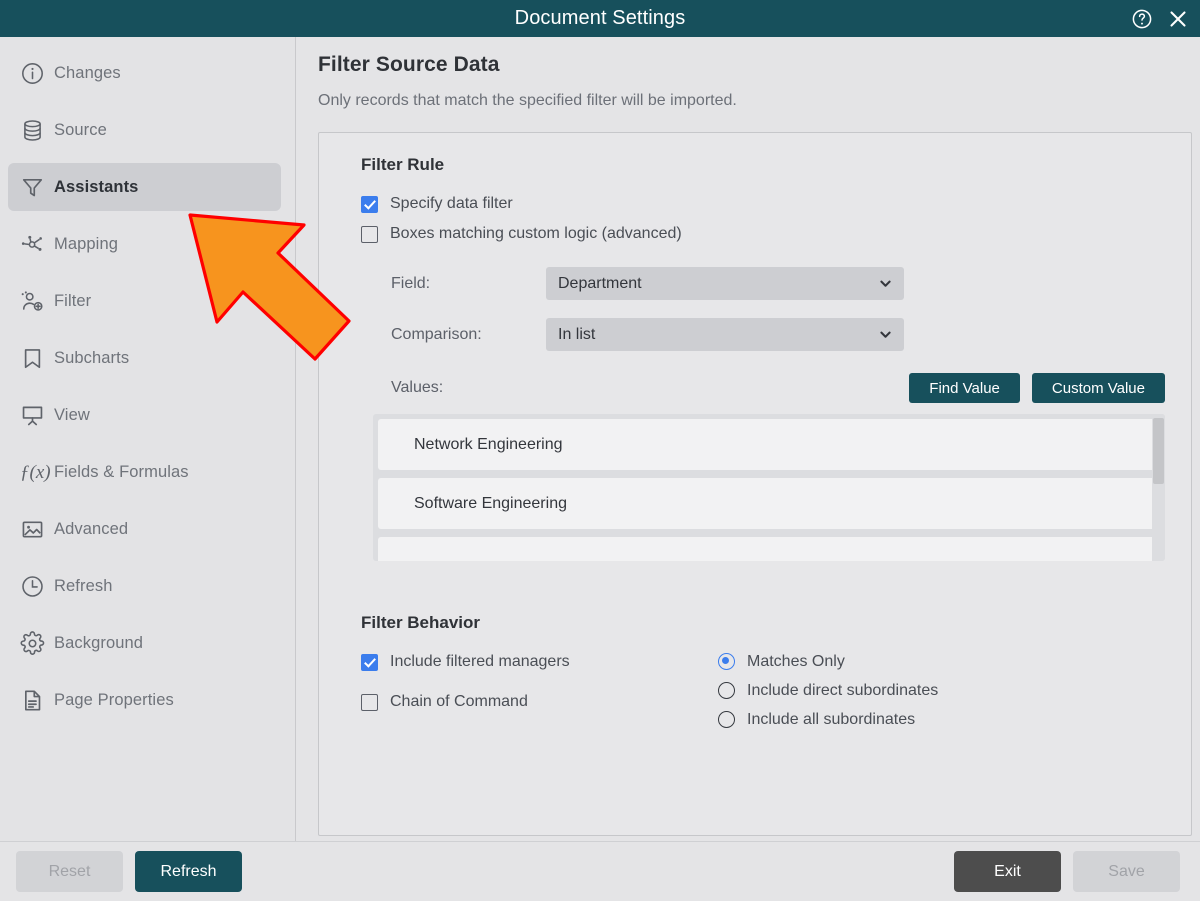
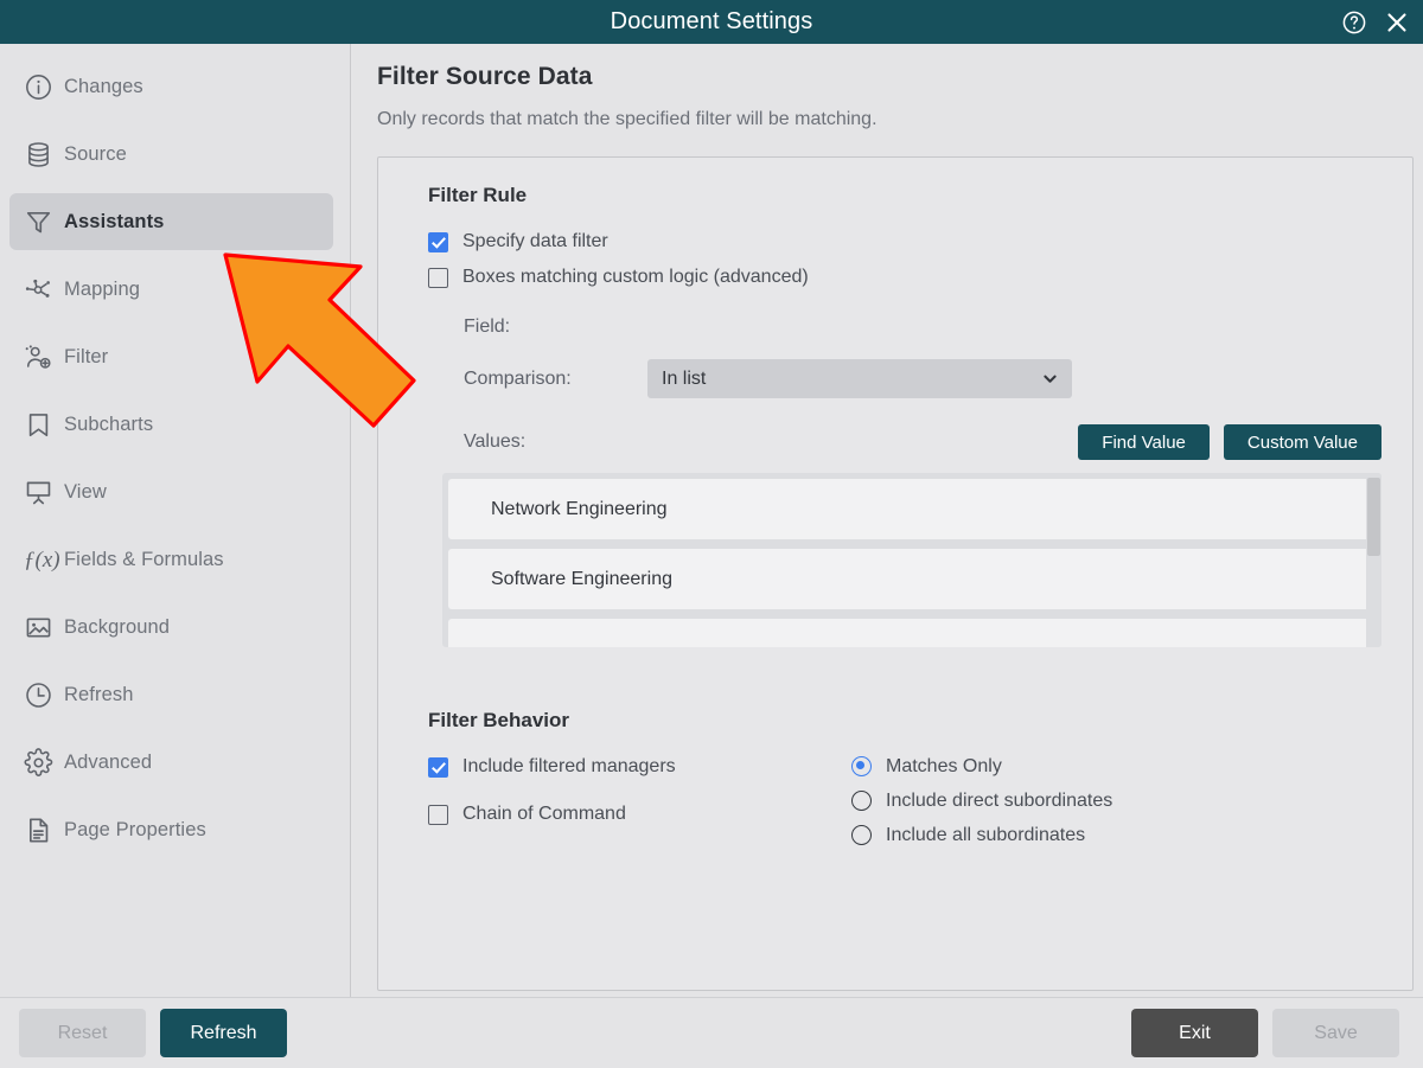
  Document Settings
  Changes
  Source
  Assistants
  Mapping
  Filter
  Subcharts
  View
  ƒ(x)
  Fields & Formulas
- Advanced
+ Background
  Refresh
- Background
+ Advanced
  Page Properties
  Filter Source Data
- Only records that match the specified filter will be imported.
+ Only records that match the specified filter will be matching.
  Filter Rule
  Specify data filter
  Boxes matching custom logic (advanced)
  Field:
- Department
  Comparison:
  In list
  Values:
  Find Value
  Custom Value
  Network Engineering
  Software Engineering
  Filter Behavior
  Include filtered managers
  Chain of Command
  Matches Only
  Include direct subordinates
  Include all subordinates
  Reset
  Refresh
  Exit
  Save
